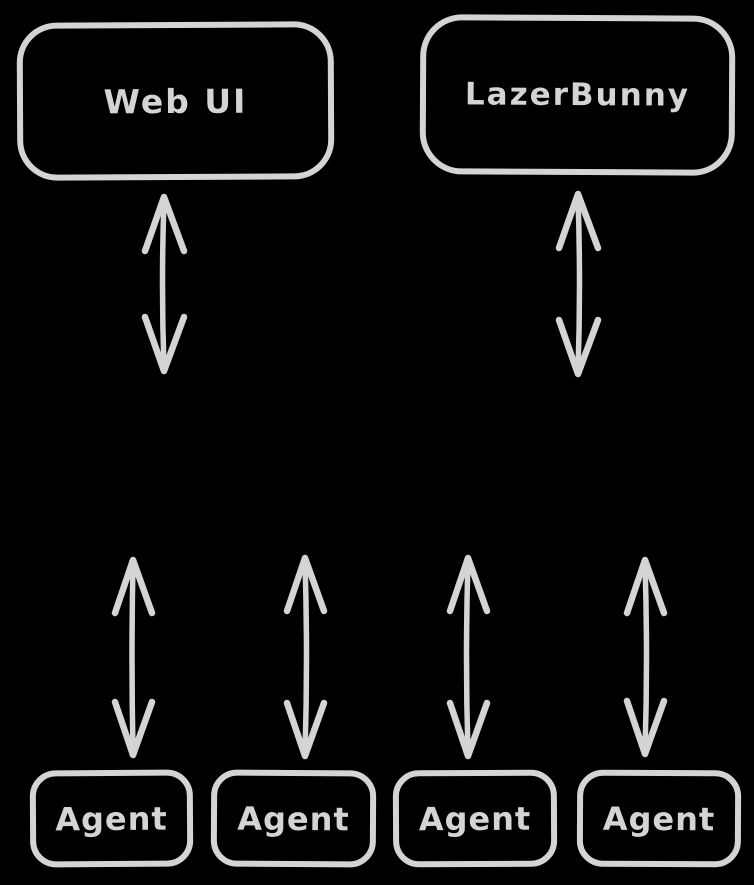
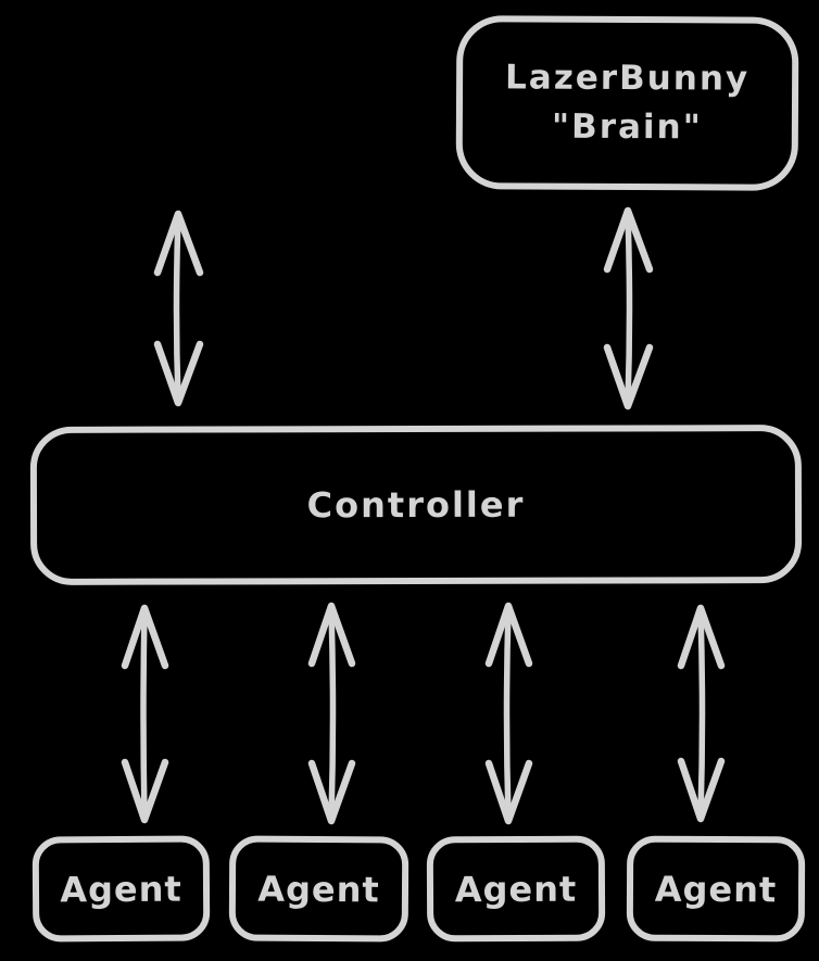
- Web UI
  LazerBunny
+ "Brain"
+ Controller
  Agent
  Agent
  Agent
  Agent
